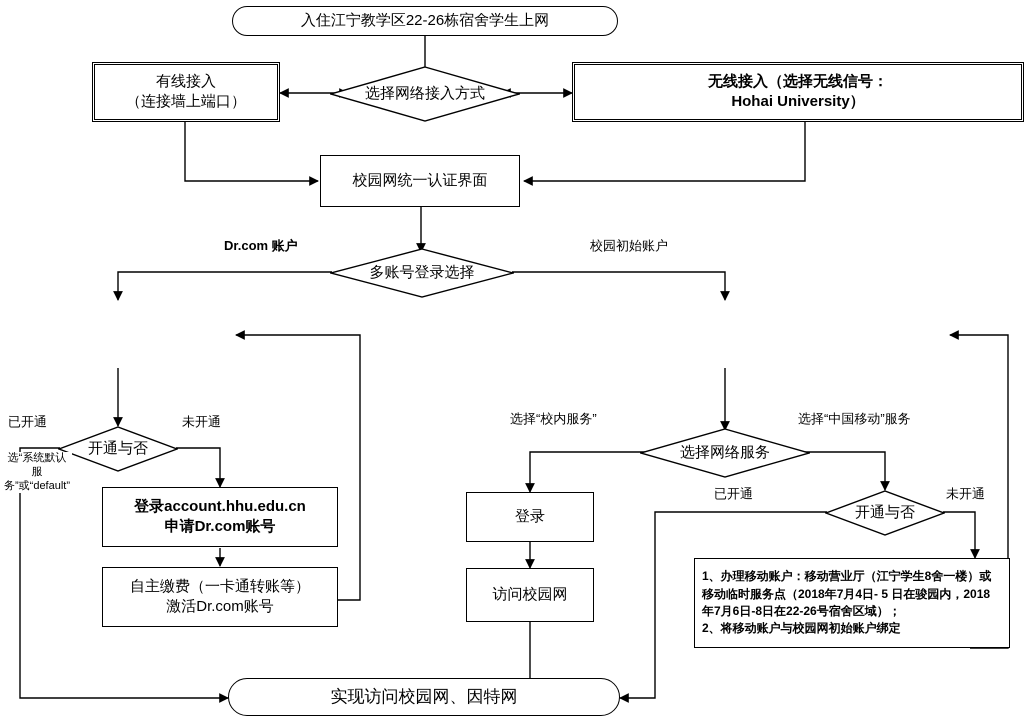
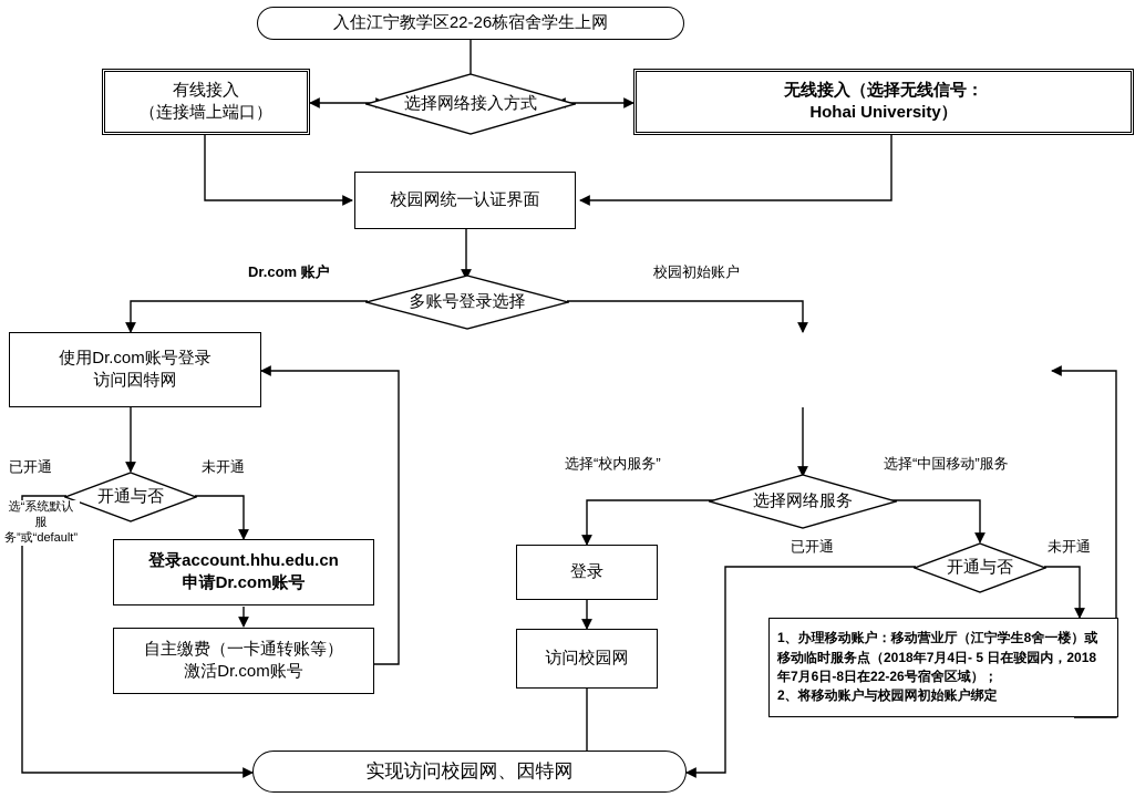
  入住江宁教学区22-26栋宿舍学生上网
  有线接入
  （连接墙上端口）
  无线接入（选择无线信号：
  Hohai University）
  选择网络接入方式
  校园网统一认证界面
  多账号登录选择
+ 使用Dr.com账号登录
+ 访问因特网
  开通与否
  登录account.hhu.edu.cn
  申请Dr.com账号
  自主缴费（一卡通转账等）
  激活Dr.com账号
  选择网络服务
  登录
  访问校园网
  开通与否
  1、办理移动账户：移动营业厅（江宁学生8舍一楼）或移动临时服务点（2018年7月4日- 5 日在骏园内，2018年7月6日-8日在22-26号宿舍区域）；
  2、将移动账户与校园网初始账户绑定
  实现访问校园网、因特网
  Dr.com 账户
  校园初始账户
  已开通
  未开通
  选“系统默认服务”或“default”
  选择“校内服务”
  选择“中国移动”服务
  已开通
  未开通
